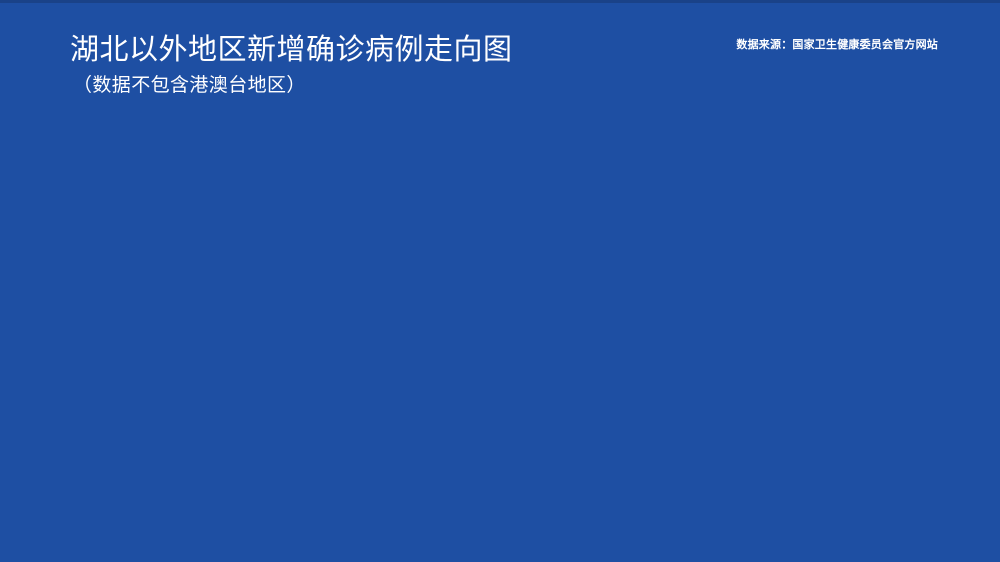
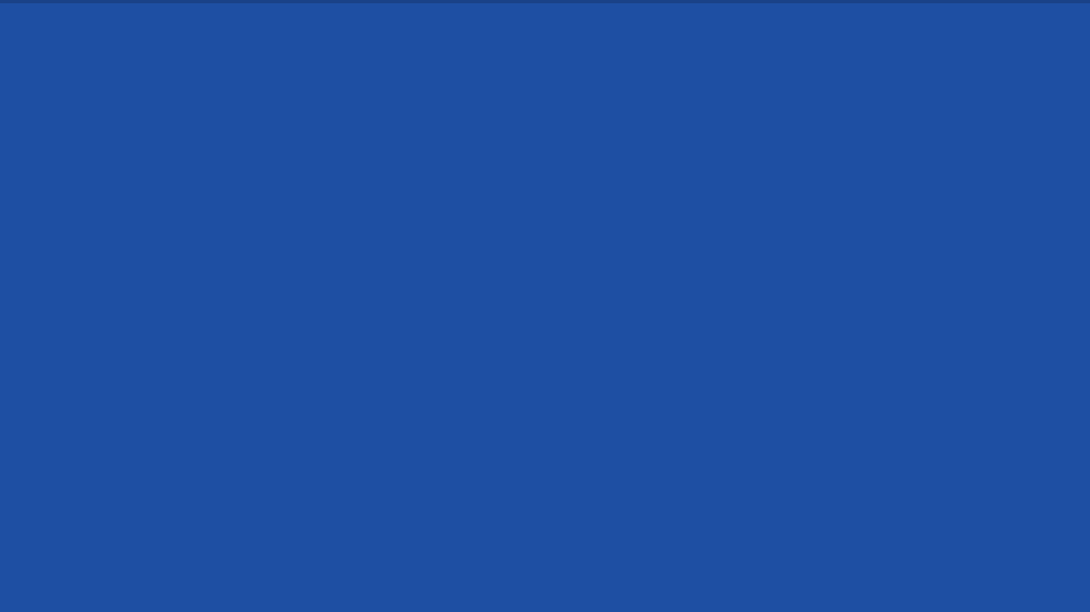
- 湖北以外地区新增确诊病例走向图
- （数据不包含港澳台地区）
- 数据来源：国家卫生健康委员会官方网站
